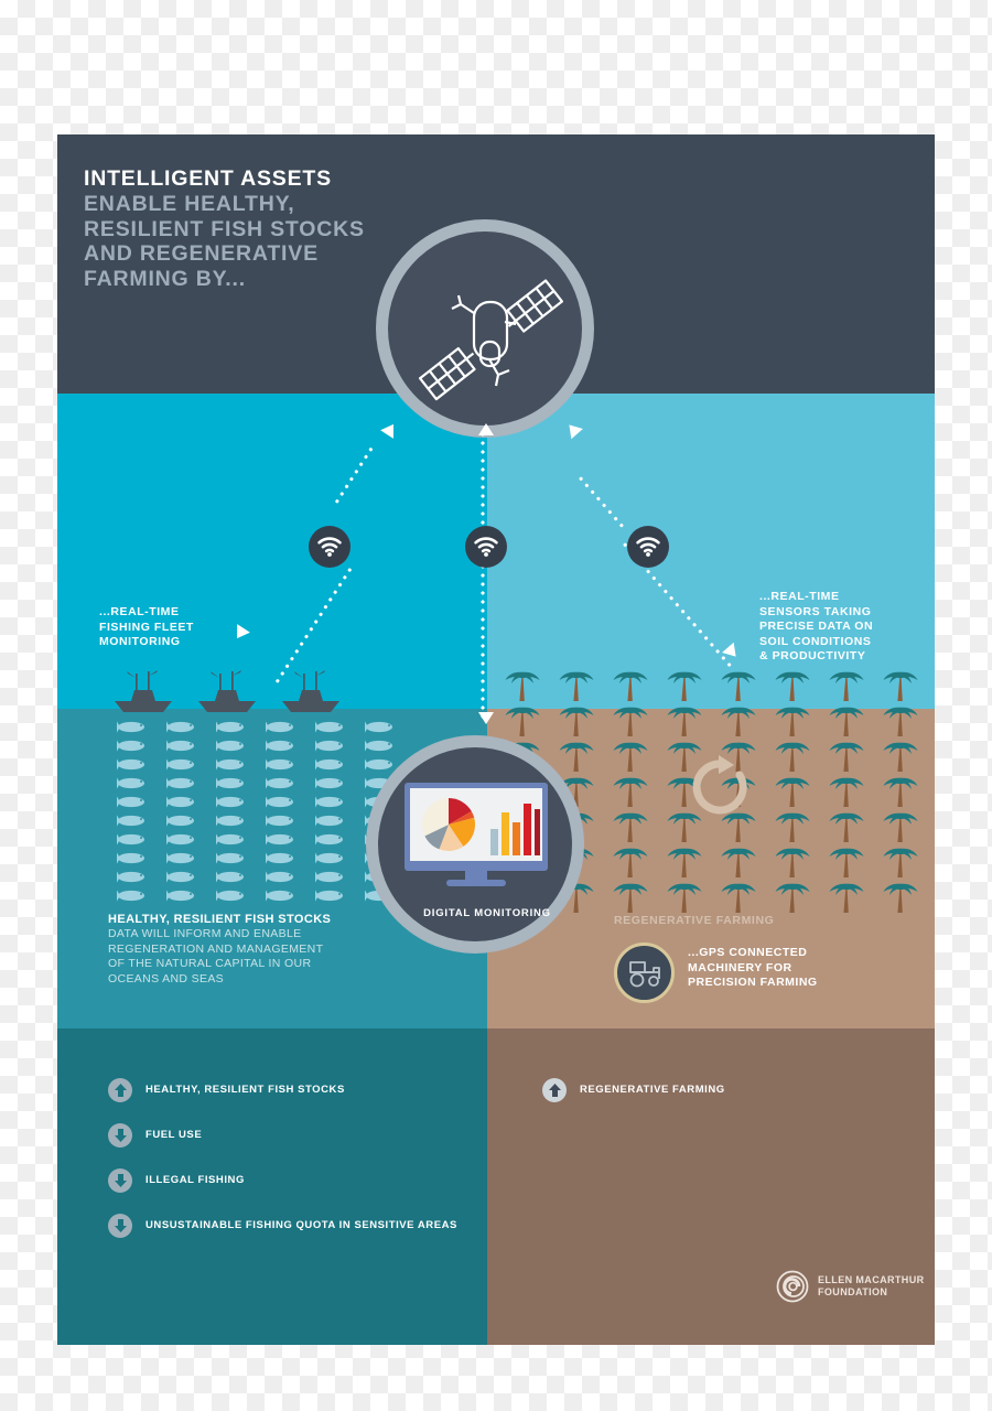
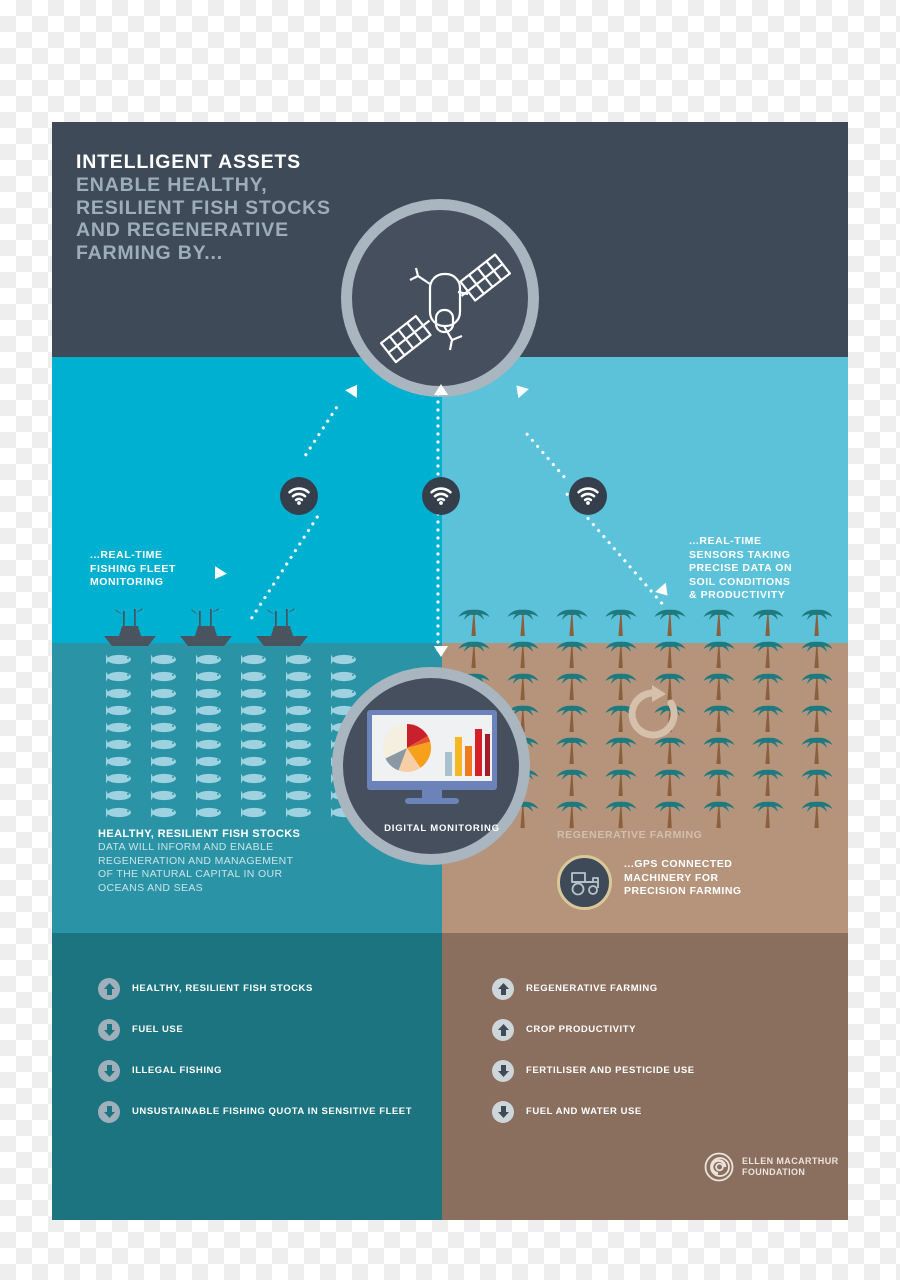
  INTELLIGENT ASSETS
  ENABLE HEALTHY,
  RESILIENT FISH STOCKS
  AND REGENERATIVE
  FARMING BY...
  ...REAL-TIME
  FISHING FLEET
  MONITORING
  ...REAL-TIME
  SENSORS TAKING
  PRECISE DATA ON
  SOIL CONDITIONS
  & PRODUCTIVITY
  HEALTHY, RESILIENT FISH STOCKS
  DATA WILL INFORM AND ENABLE
  REGENERATION AND MANAGEMENT
  OF THE NATURAL CAPITAL IN OUR
  OCEANS AND SEAS
  REGENERATIVE FARMING
  ...GPS CONNECTED
  MACHINERY FOR
  PRECISION FARMING
  DIGITAL MONITORING
  HEALTHY, RESILIENT FISH STOCKS
  FUEL USE
  ILLEGAL FISHING
- UNSUSTAINABLE FISHING QUOTA IN SENSITIVE AREAS
+ UNSUSTAINABLE FISHING QUOTA IN SENSITIVE FLEET
  REGENERATIVE FARMING
+ CROP PRODUCTIVITY
+ FERTILISER AND PESTICIDE USE
+ FUEL AND WATER USE
  ELLEN MACARTHUR
  FOUNDATION
